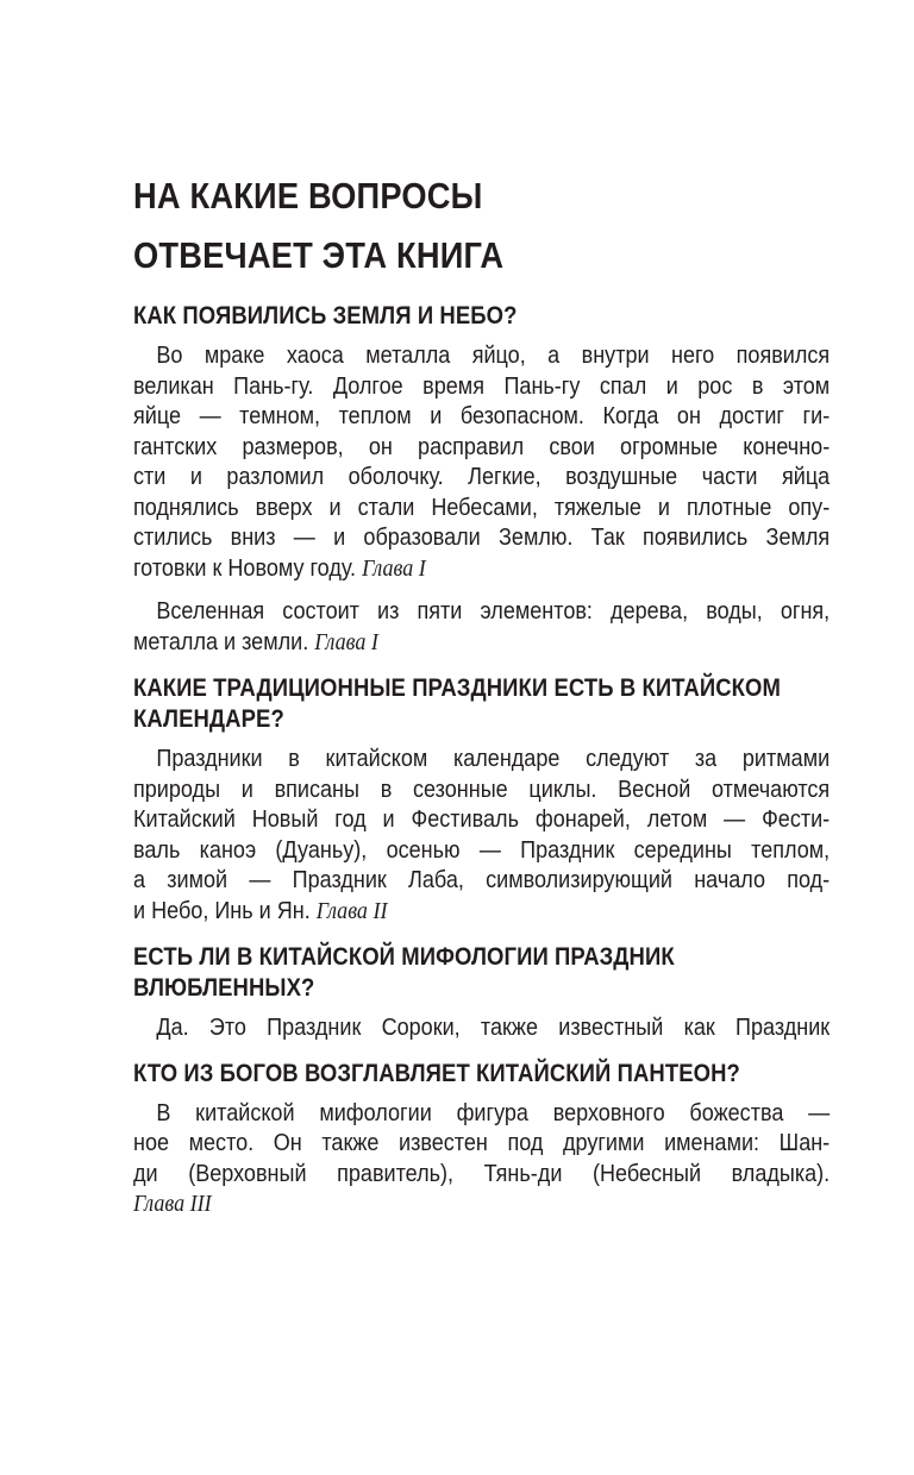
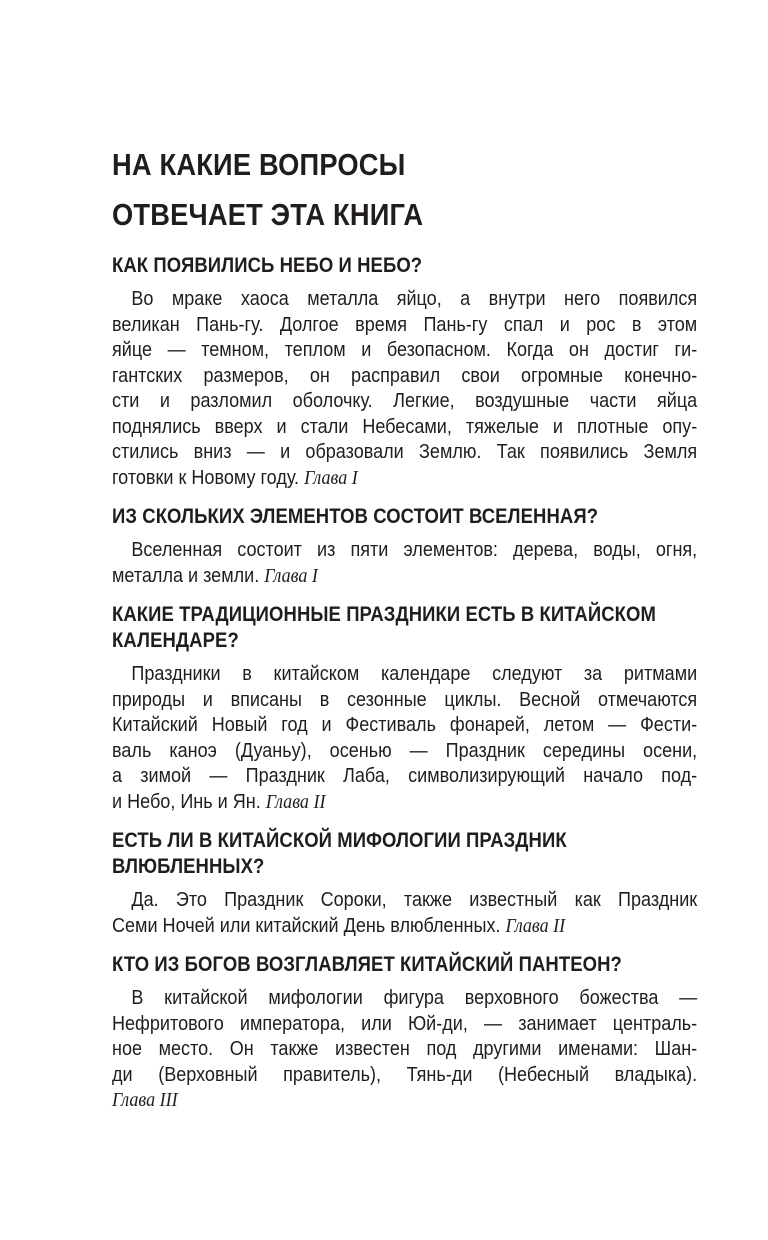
  НА КАКИЕ ВОПРОСЫ
  ОТВЕЧАЕТ ЭТА КНИГА
- КАК ПОЯВИЛИСЬ ЗЕМЛЯ И НЕБО?
+ КАК ПОЯВИЛИСЬ НЕБО И НЕБО?
  Во мраке хаоса металла яйцо, а внутри него появился
  великан Пань-гу. Долгое время Пань-гу спал и рос в этом
  яйце — темном, теплом и безопасном. Когда он достиг ги-
  гантских размеров, он расправил свои огромные конечно-
  сти и разломил оболочку. Легкие, воздушные части яйца
  поднялись вверх и стали Небесами, тяжелые и плотные опу-
  стились вниз — и образовали Землю. Так появились Земля
  готовки к Новому году. Глава I
+ ИЗ СКОЛЬКИХ ЭЛЕМЕНТОВ СОСТОИТ ВСЕЛЕННАЯ?
  Вселенная состоит из пяти элементов: дерева, воды, огня,
  металла и земли. Глава I
  КАКИЕ ТРАДИЦИОННЫЕ ПРАЗДНИКИ ЕСТЬ В КИТАЙСКОМ
  КАЛЕНДАРЕ?
  Праздники в китайском календаре следуют за ритмами
  природы и вписаны в сезонные циклы. Весной отмечаются
  Китайский Новый год и Фестиваль фонарей, летом — Фести-
- валь каноэ (Дуаньу), осенью — Праздник середины теплом,
+ валь каноэ (Дуаньу), осенью — Праздник середины осени,
  а зимой — Праздник Лаба, символизирующий начало под-
  и Небо, Инь и Ян. Глава II
  ЕСТЬ ЛИ В КИТАЙСКОЙ МИФОЛОГИИ ПРАЗДНИК
  ВЛЮБЛЕННЫХ?
  Да. Это Праздник Сороки, также известный как Праздник
+ Семи Ночей или китайский День влюбленных. Глава II
  КТО ИЗ БОГОВ ВОЗГЛАВЛЯЕТ КИТАЙСКИЙ ПАНТЕОН?
  В китайской мифологии фигура верховного божества —
+ Нефритового императора, или Юй-ди, — занимает централь-
  ное место. Он также известен под другими именами: Шан-
  ди (Верховный правитель), Тянь-ди (Небесный владыка).
  Глава III
